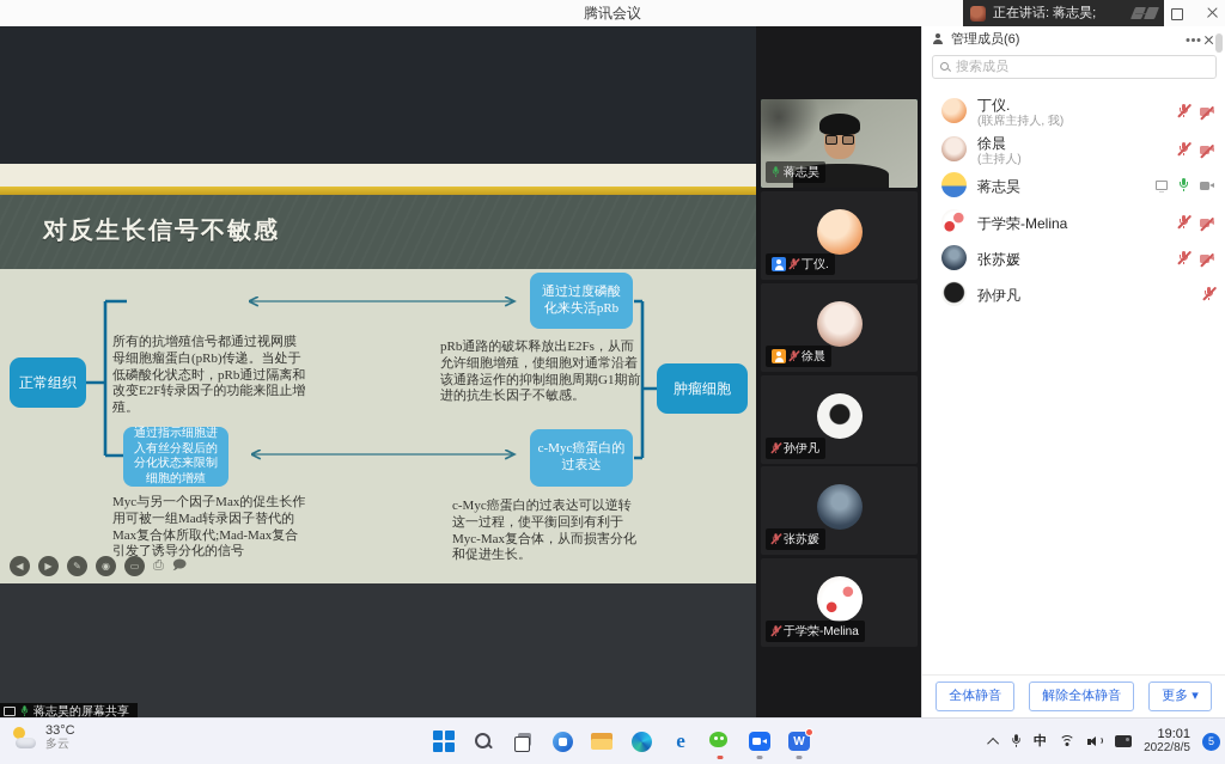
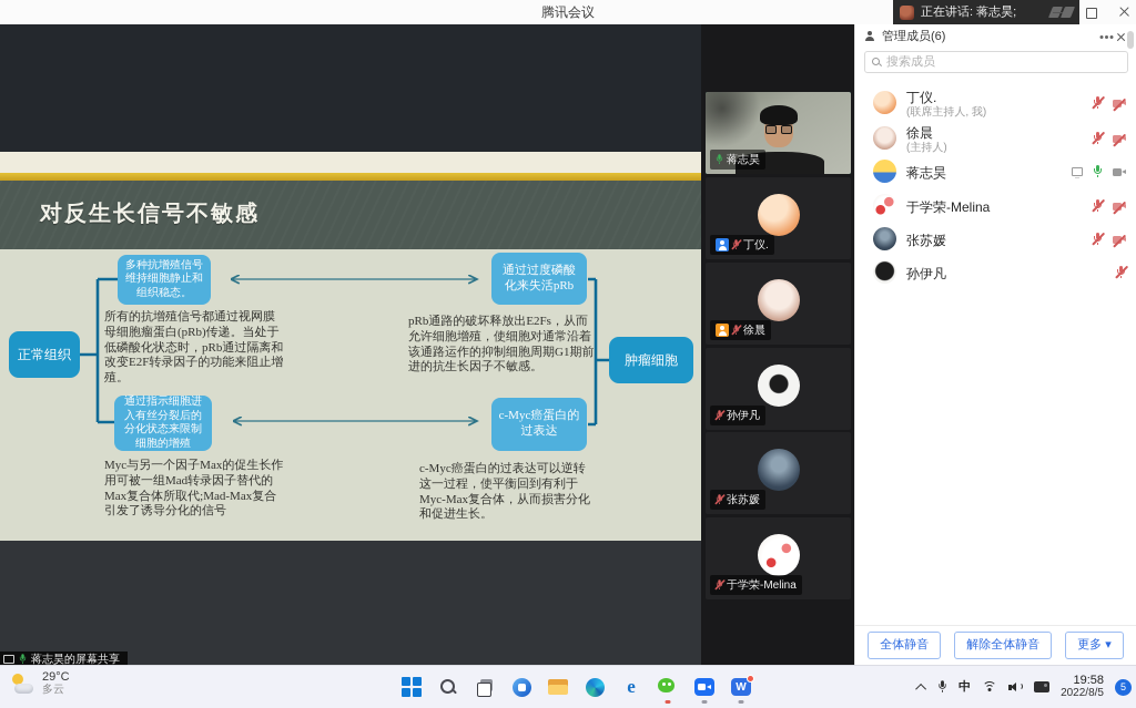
  腾讯会议
  正在讲话: 蒋志昊;
  对反生长信号不敏感
  正常组织
  肿瘤细胞
+ 多种抗增殖信号维持细胞静止和组织稳态。
  通过指示细胞进入有丝分裂后的分化状态来限制细胞的增殖
  通过过度磷酸化来失活pRb
  c-Myc癌蛋白的过表达
  所有的抗增殖信号都通过视网膜母细胞瘤蛋白(pRb)传递。当处于低磷酸化状态时，pRb通过隔离和改变E2F转录因子的功能来阻止增殖。
  Myc与另一个因子Max的促生长作用可被一组Mad转录因子替代的Max复合体所取代;Mad-Max复合引发了诱导分化的信号
  pRb通路的破坏释放出E2Fs，从而允许细胞增殖，使细胞对通常沿着该通路运作的抑制细胞周期G1期前进的抗生长因子不敏感。
  c-Myc癌蛋白的过表达可以逆转这一过程，使平衡回到有利于Myc-Max复合体，从而损害分化和促进生长。
- ◀
- ▶
- ✎
- ◉
- ▭
- ⎙
- 🗩
  蒋志昊的屏幕共享
  蒋志昊
  丁仪.
  徐晨
  孙伊凡
  张苏媛
  于学荣-Melina
  管理成员(6)
  搜索成员
  丁仪.
  (联席主持人, 我)
  徐晨
  (主持人)
  蒋志昊
  于学荣-Melina
  张苏媛
  孙伊凡
  全体静音
  解除全体静音
  更多 ▾
- 33°C
+ 29°C
  多云
  e
  W
  中
- 19:01
+ 19:58
  2022/8/5
  5
